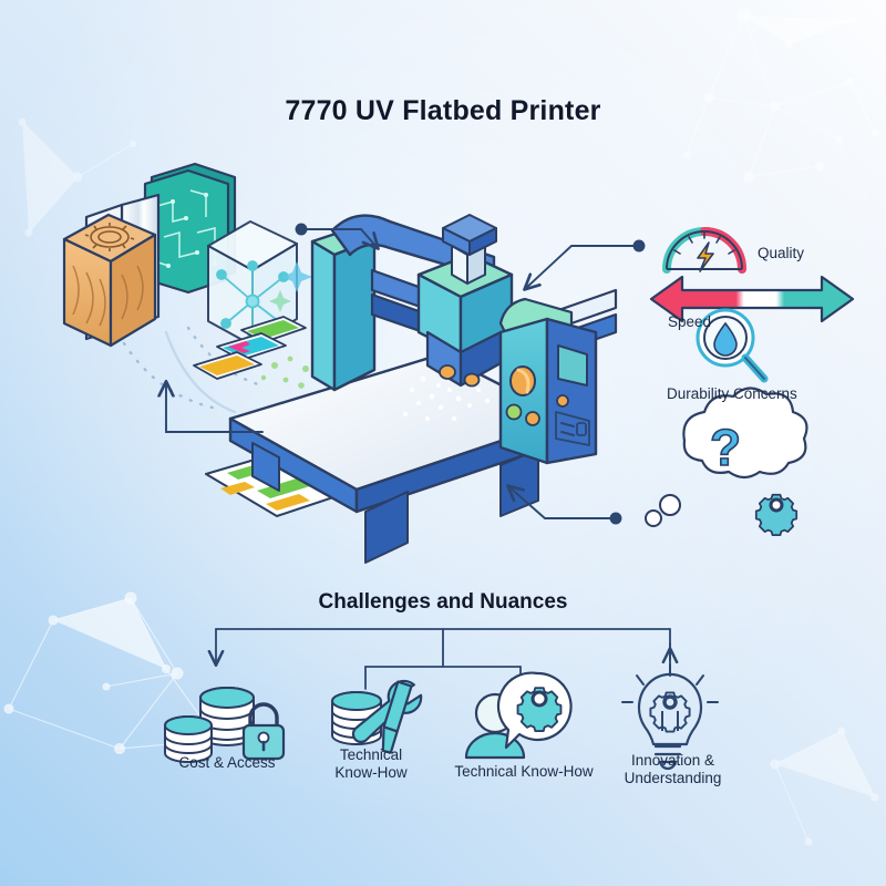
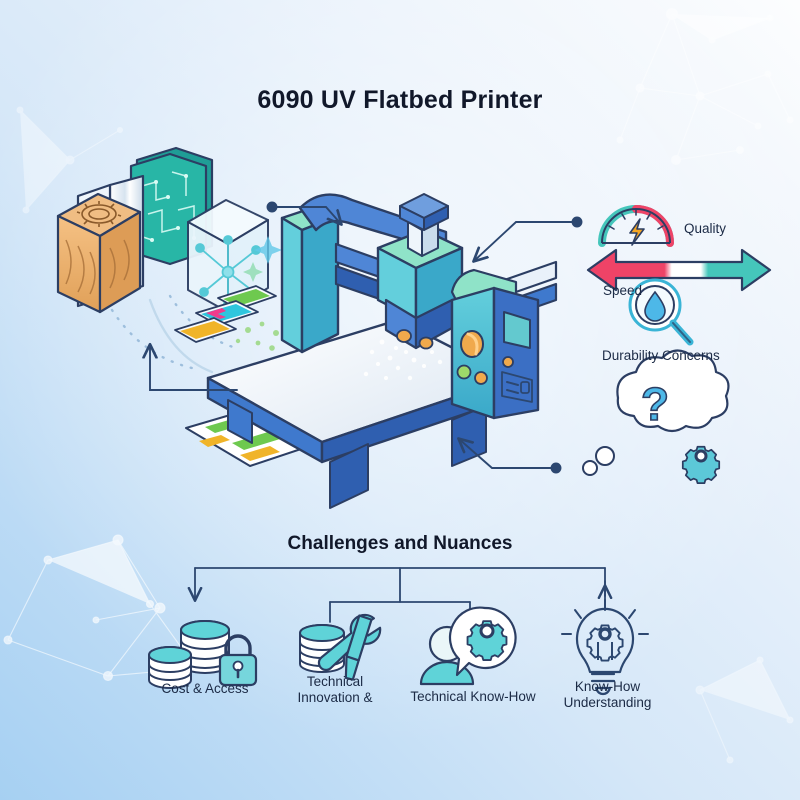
  ?
- 7770 UV Flatbed Printer
+ 6090 UV Flatbed Printer
  Challenges and Nuances
  Quality
  Speed
  Durability Concerns
  Cost & Access
  Technical
- Know-How
+ Innovation &
  Technical Know-How
- Innovation &
+ Know-How
  Understanding
